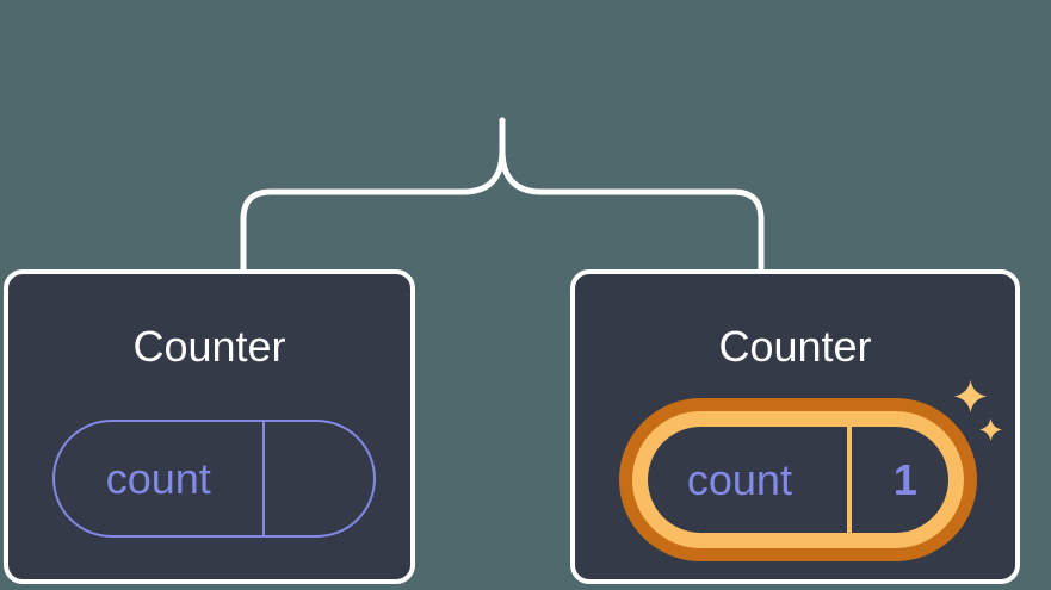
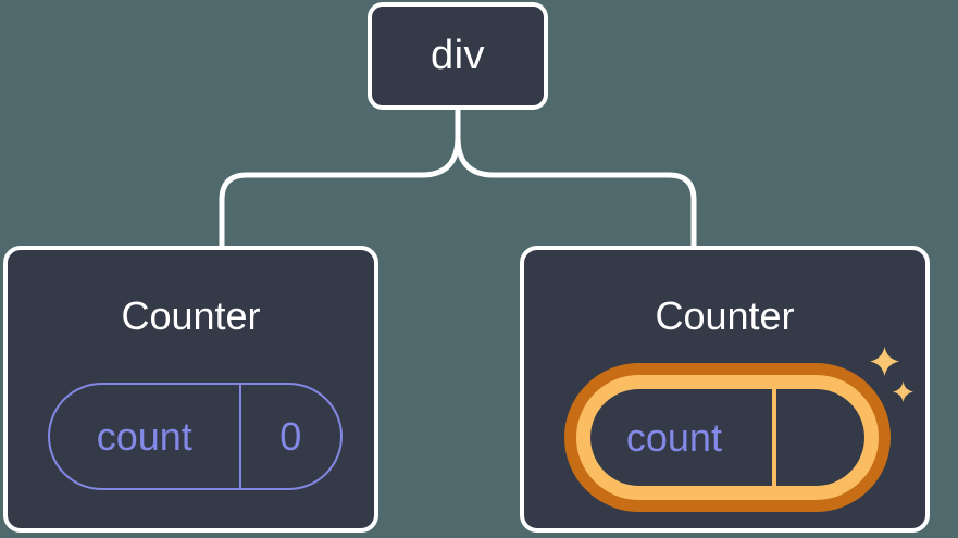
+ div
  Counter
  count
+ 0
  Counter
  count
- 1
